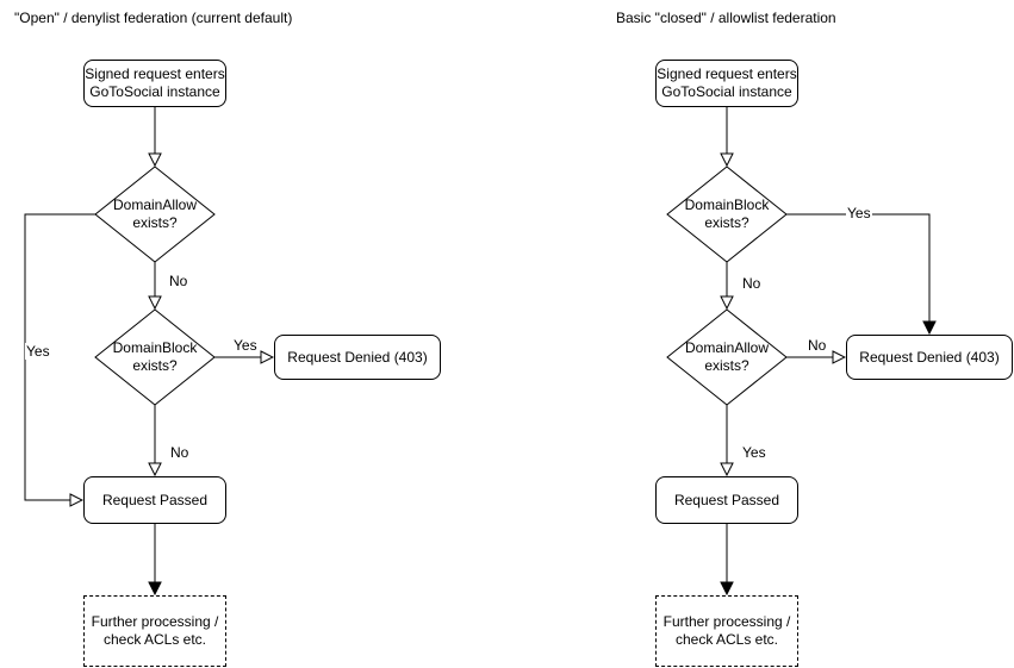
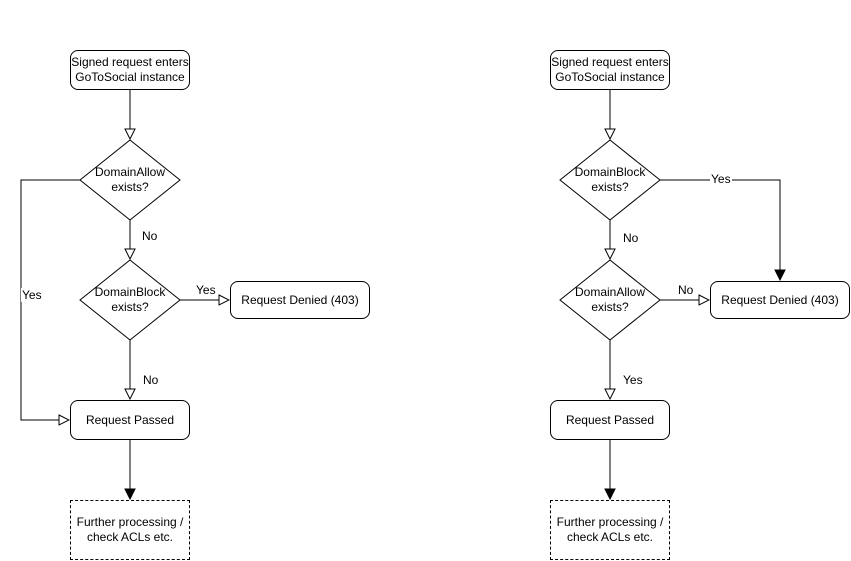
- "Open" / denylist federation (current default)
- Basic "closed" / allowlist federation
  Signed request enters
  GoToSocial instance
  DomainAllow
  exists?
  DomainBlock
  exists?
  Request Denied (403)
  Request Passed
  Further processing /
  check ACLs etc.
  No
  Yes
  Yes
  No
  Signed request enters
  GoToSocial instance
  DomainBlock
  exists?
  DomainAllow
  exists?
  Request Denied (403)
  Request Passed
  Further processing /
  check ACLs etc.
  Yes
  No
  No
  Yes
